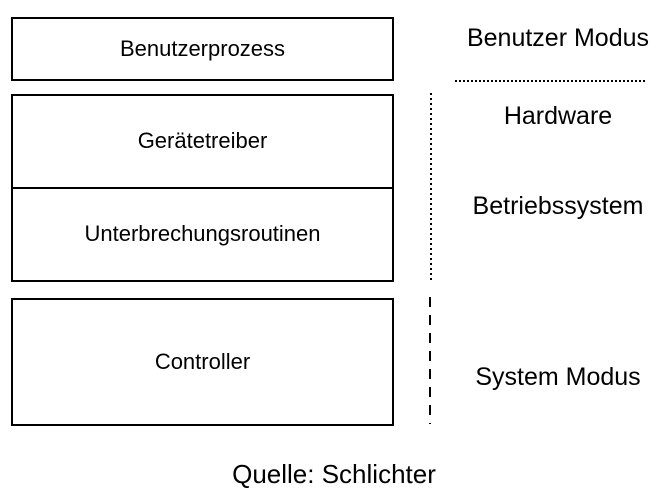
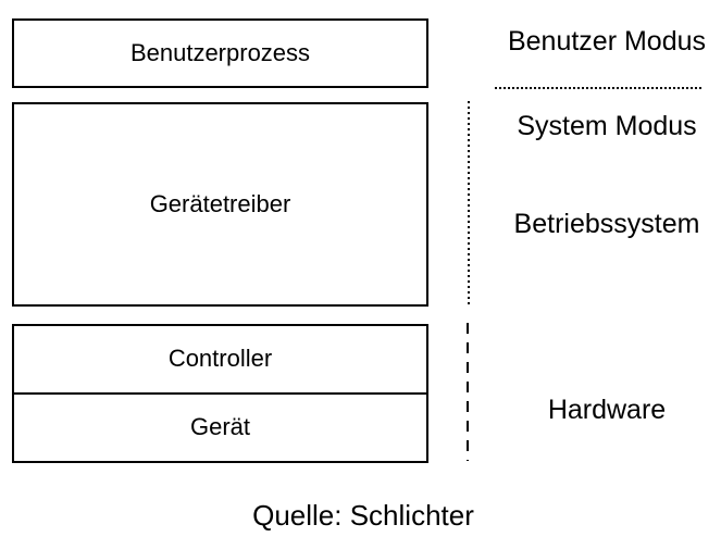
  Benutzerprozess
  Gerätetreiber
- Unterbrechungsroutinen
  Controller
+ Gerät
  Benutzer Modus
- Hardware
+ System Modus
  Betriebssystem
- System Modus
+ Hardware
  Quelle: Schlichter
